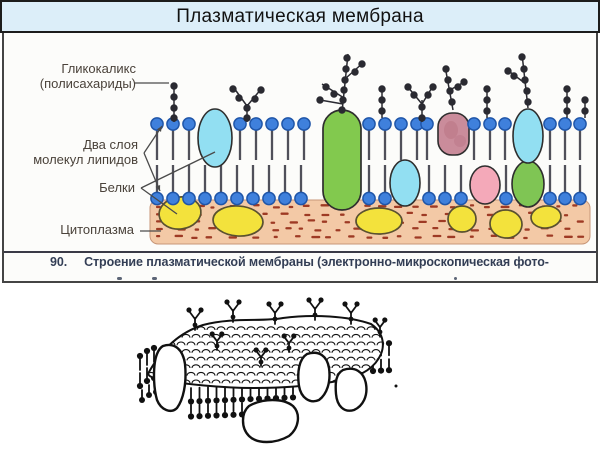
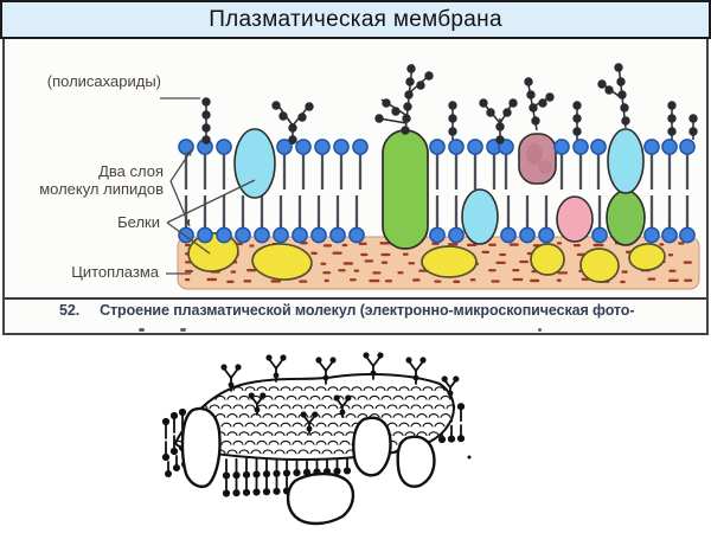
  Плазматическая мембрана
- Гликокаликс
  (полисахариды)
  Два слоя
  молекул липидов
  Белки
  Цитоплазма
- 90.
+ 52.
- Строение плазматической мембраны (электронно-микроскопическая фото-
+ Строение плазматической молекул (электронно-микроскопическая фото-
